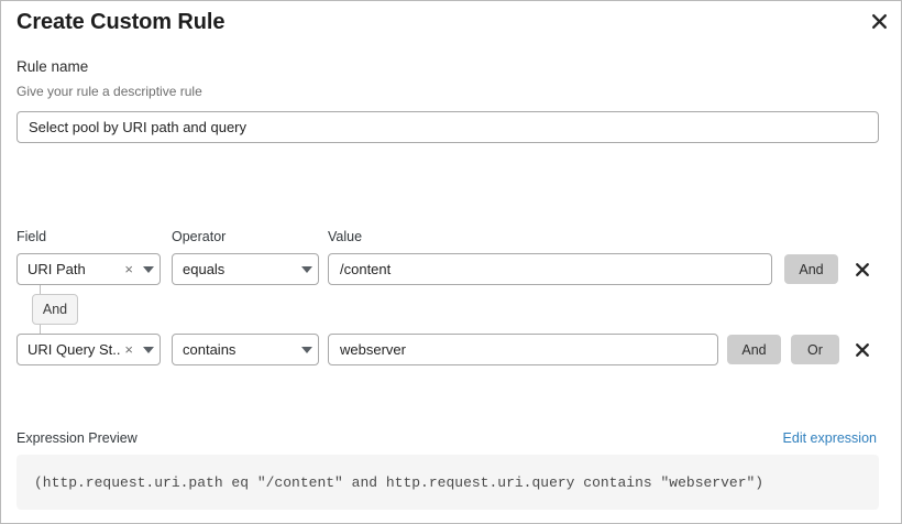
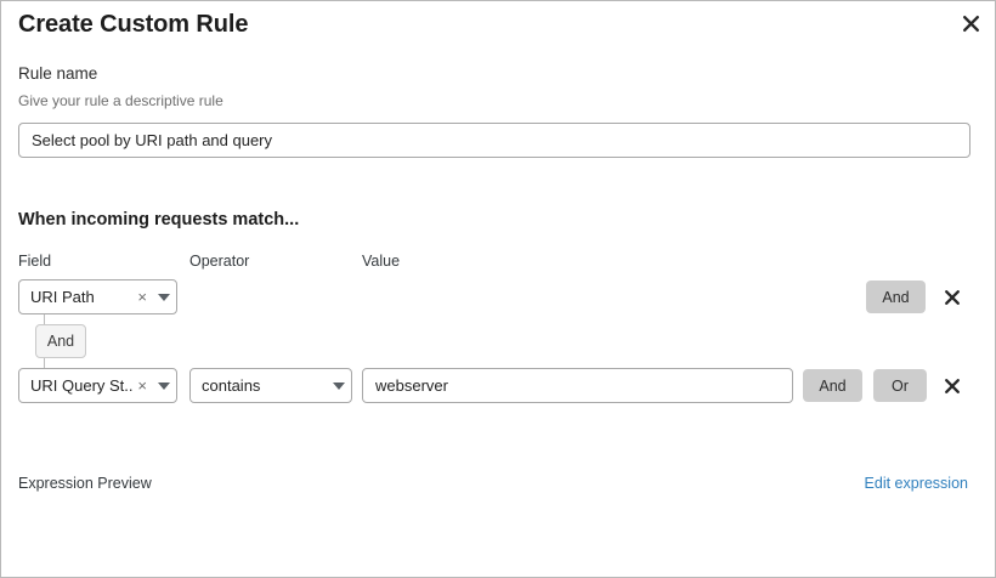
  Create Custom Rule
  Rule name
  Give your rule a descriptive rule
  Select pool by URI path and query
+ When incoming requests match...
  Field
  Operator
  Value
  URI Path
  ×
- equals
- /content
  And
  And
  URI Query St..
  ×
  contains
  webserver
  And
  Or
  Expression Preview
  Edit expression
- (http.request.uri.path eq "/content" and http.request.uri.query contains "webserver")
